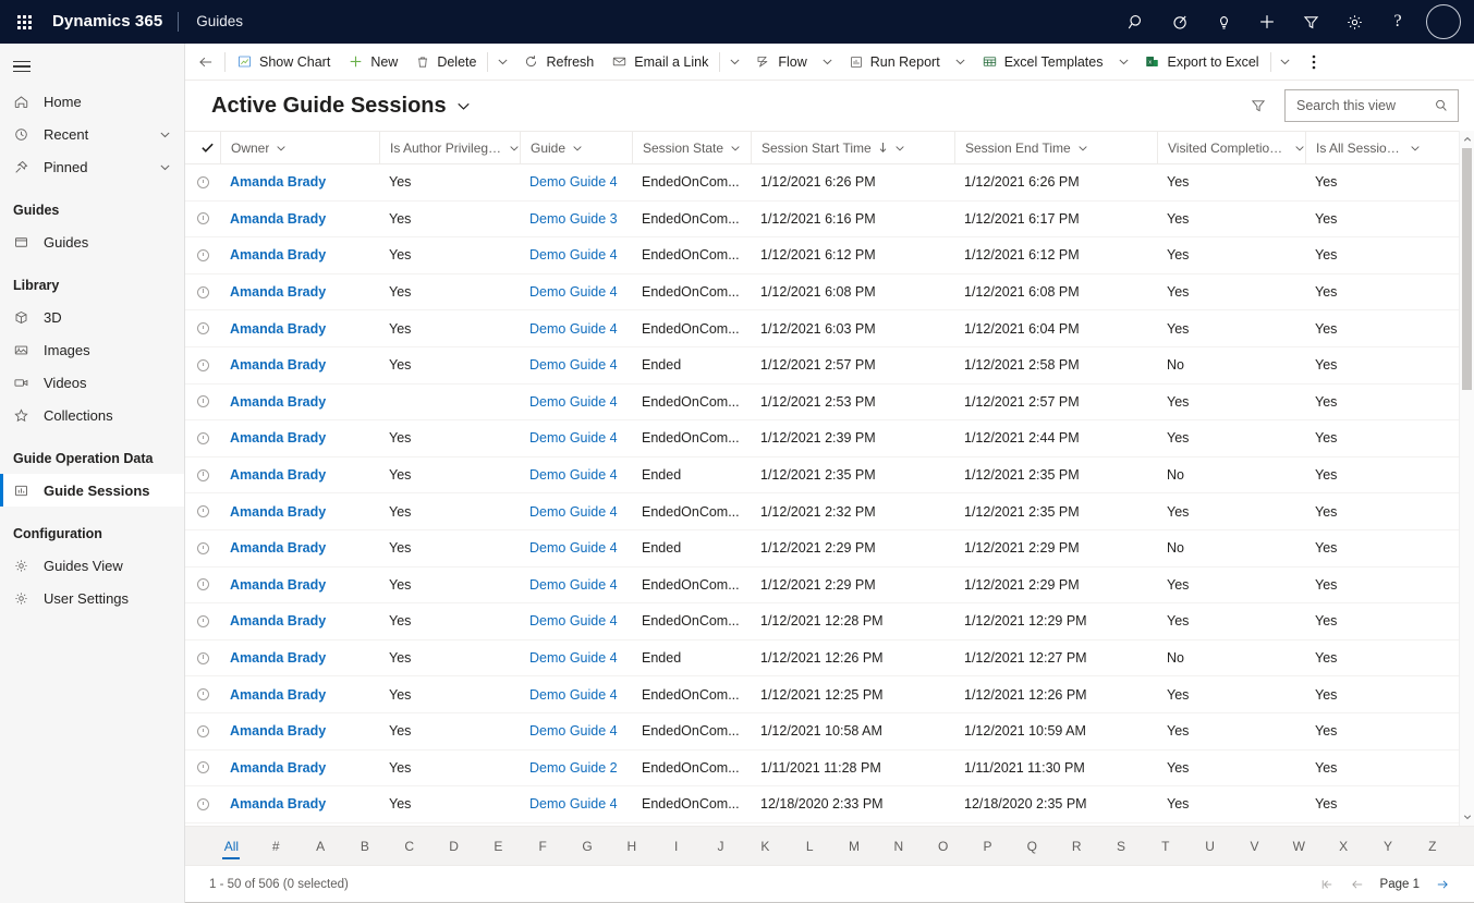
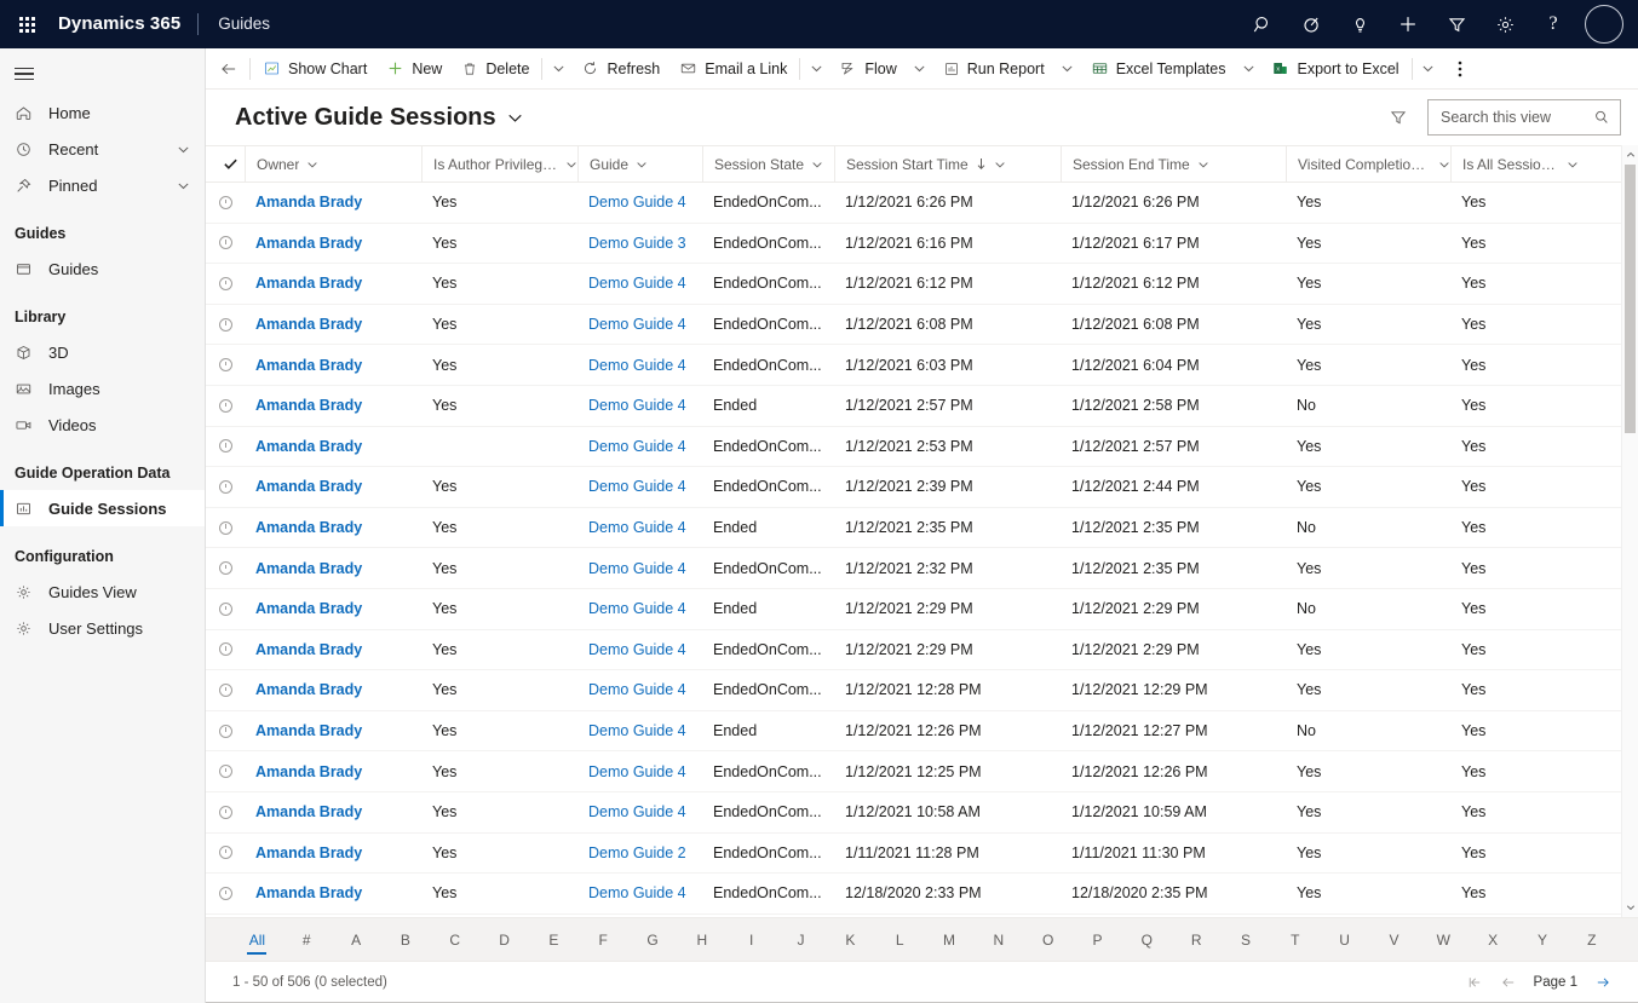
  Dynamics 365
  Guides
  ?
  Home
  Recent
  Pinned
  Guides
  Guides
  Library
  3D
  Images
  Videos
- Collections
  Guide Operation Data
  Guide Sessions
  Configuration
  Guides View
  User Settings
  Show Chart
  New
  Delete
  Refresh
  Email a Link
  Flow
  Run Report
  Excel Templates
  Export to Excel
  Active Guide Sessions
  Search this view
  Owner
  Is Author Privileged
  Guide
  Session State
  Session Start Time
  Session End Time
  Visited Completion S
  Is All Session D
  Amanda Brady
  Yes
  Demo Guide 4
  EndedOnCom...
  1/12/2021 6:26 PM
  1/12/2021 6:26 PM
  Yes
  Yes
  Amanda Brady
  Yes
  Demo Guide 3
  EndedOnCom...
  1/12/2021 6:16 PM
  1/12/2021 6:17 PM
  Yes
  Yes
  Amanda Brady
  Yes
  Demo Guide 4
  EndedOnCom...
  1/12/2021 6:12 PM
  1/12/2021 6:12 PM
  Yes
  Yes
  Amanda Brady
  Yes
  Demo Guide 4
  EndedOnCom...
  1/12/2021 6:08 PM
  1/12/2021 6:08 PM
  Yes
  Yes
  Amanda Brady
  Yes
  Demo Guide 4
  EndedOnCom...
  1/12/2021 6:03 PM
  1/12/2021 6:04 PM
  Yes
  Yes
  Amanda Brady
  Yes
  Demo Guide 4
  Ended
  1/12/2021 2:57 PM
  1/12/2021 2:58 PM
  No
  Yes
  Amanda Brady
  Demo Guide 4
  EndedOnCom...
  1/12/2021 2:53 PM
  1/12/2021 2:57 PM
  Yes
  Yes
  Amanda Brady
  Yes
  Demo Guide 4
  EndedOnCom...
  1/12/2021 2:39 PM
  1/12/2021 2:44 PM
  Yes
  Yes
  Amanda Brady
  Yes
  Demo Guide 4
  Ended
  1/12/2021 2:35 PM
  1/12/2021 2:35 PM
  No
  Yes
  Amanda Brady
  Yes
  Demo Guide 4
  EndedOnCom...
  1/12/2021 2:32 PM
  1/12/2021 2:35 PM
  Yes
  Yes
  Amanda Brady
  Yes
  Demo Guide 4
  Ended
  1/12/2021 2:29 PM
  1/12/2021 2:29 PM
  No
  Yes
  Amanda Brady
  Yes
  Demo Guide 4
  EndedOnCom...
  1/12/2021 2:29 PM
  1/12/2021 2:29 PM
  Yes
  Yes
  Amanda Brady
  Yes
  Demo Guide 4
  EndedOnCom...
  1/12/2021 12:28 PM
  1/12/2021 12:29 PM
  Yes
  Yes
  Amanda Brady
  Yes
  Demo Guide 4
  Ended
  1/12/2021 12:26 PM
  1/12/2021 12:27 PM
  No
  Yes
  Amanda Brady
  Yes
  Demo Guide 4
  EndedOnCom...
  1/12/2021 12:25 PM
  1/12/2021 12:26 PM
  Yes
  Yes
  Amanda Brady
  Yes
  Demo Guide 4
  EndedOnCom...
  1/12/2021 10:58 AM
  1/12/2021 10:59 AM
  Yes
  Yes
  Amanda Brady
  Yes
  Demo Guide 2
  EndedOnCom...
  1/11/2021 11:28 PM
  1/11/2021 11:30 PM
  Yes
  Yes
  Amanda Brady
  Yes
  Demo Guide 4
  EndedOnCom...
  12/18/2020 2:33 PM
  12/18/2020 2:35 PM
  Yes
  Yes
  All
  #
  A
  B
  C
  D
  E
  F
  G
  H
  I
  J
  K
  L
  M
  N
  O
  P
  Q
  R
  S
  T
  U
  V
  W
  X
  Y
  Z
  1 - 50 of 506 (0 selected)
  Page 1
